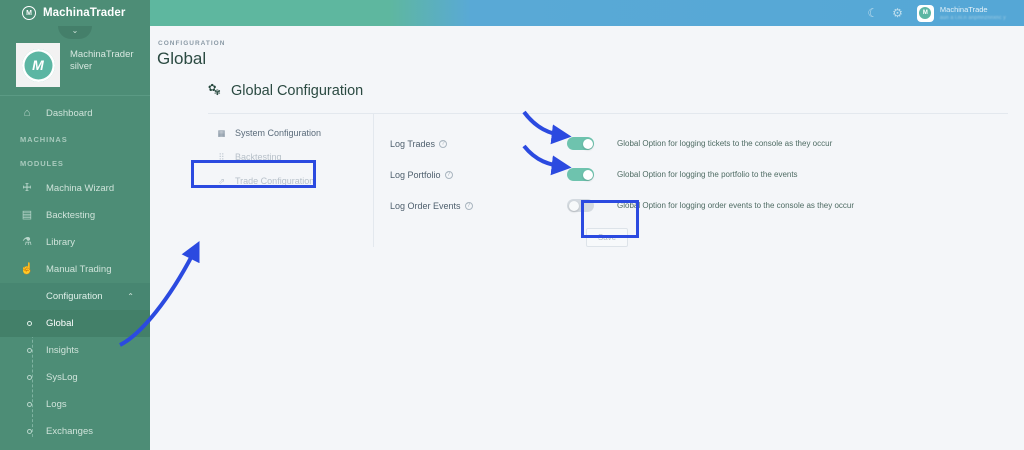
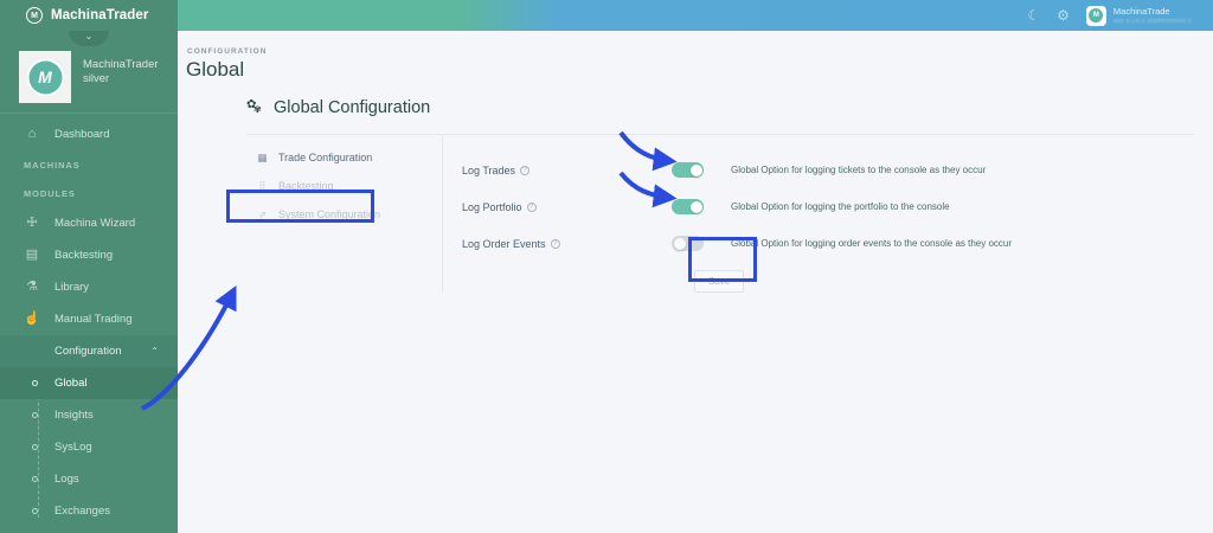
  MachinaTrader
  ☾
  ⚙
  MachinaTrade
  ⌄
  M
  MachinaTrader
  silver
  ⌂
  Dashboard
  MACHINAS
  MODULES
  🜊
  Machina Wizard
  ▤
  Backtesting
  ⚗
  Library
  ☝
  Manual Trading
  Configuration
  ⌃
  Global
  Insights
  SysLog
  Logs
  Exchanges
  Global
  ✿
  ✾
  Global Configuration
  ▦
- System Configuration
+ Trade Configuration
  ⠿
  Backtesting
  ⇗
- Trade Configuration
+ System Configuration
  Log Trades
  Global Option for logging tickets to the console as they occur
  Log Portfolio
- Global Option for logging the portfolio to the events
+ Global Option for logging the portfolio to the console
  Log Order Events
  Global Option for logging order events to the console as they occur
  Save
